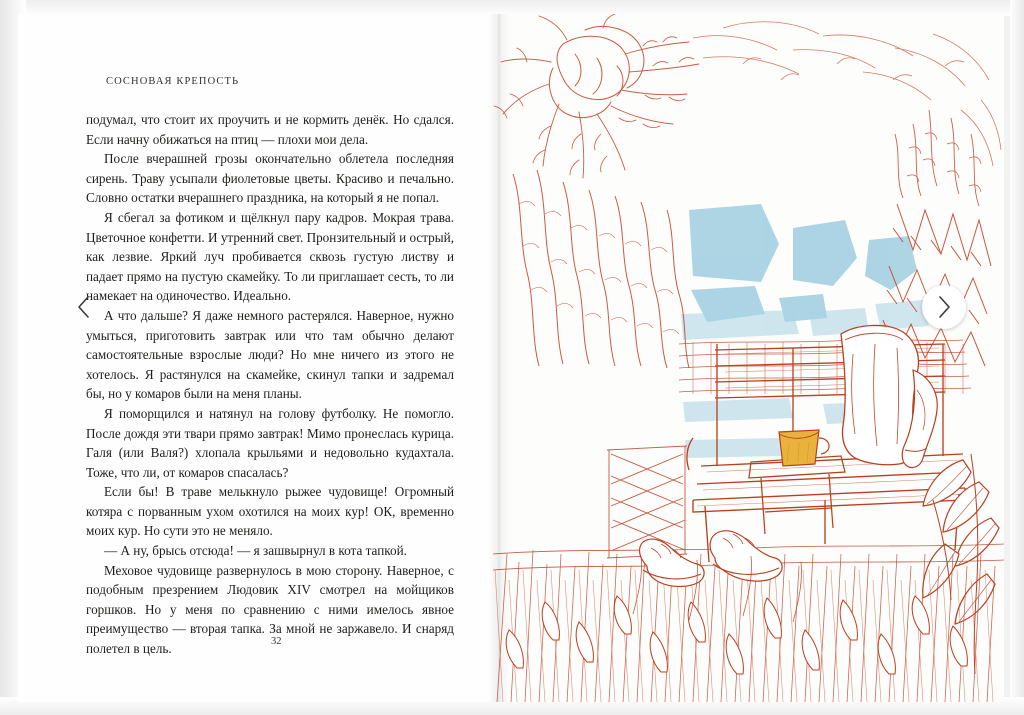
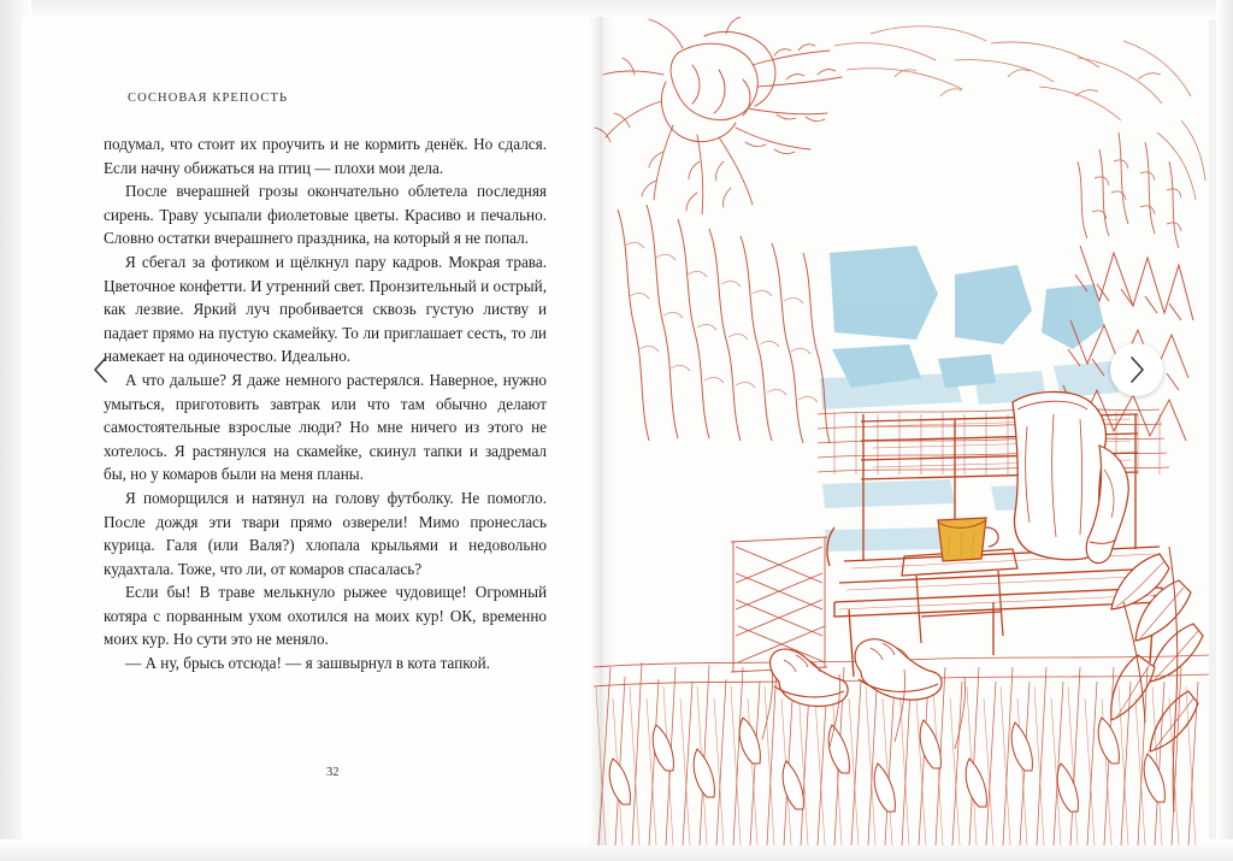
  СОСНОВАЯ КРЕПОСТЬ
  подумал, что стоит их проучить и не кормить денёк. Но сдал­ся. Если начну обижаться на птиц — плохи мои дела.
  После вчерашней грозы окончательно облетела последняя сирень. Траву усыпали фиолетовые цветы. Красиво и печально. Словно остатки вчерашнего праздника, на который я не попал.
  Я сбегал за фотиком и щёлкнул пару кадров. Мокрая тра­ва. Цветочное конфетти. И утренний свет. Пронзительный и острый, как лезвие. Яркий луч пробивается сквозь густую листву и падает прямо на пустую скамейку. То ли приглаша­ет сесть, то ли намекает на одиночество. Идеально.
  А что дальше? Я даже немного растерялся. Наверное, нужно умыться, приготовить завтрак или что там обычно делают самостоятельные взрослые люди? Но мне ничего из этого не хотелось. Я растянулся на скамейке, скинул тап­ки и задремал бы, но у комаров были на меня планы.
- Я поморщился и натянул на голову футболку. Не помогло. После дождя эти твари прямо завтрак! Мимо пронеслась курица. Галя (или Валя?) хлопала крыльями и недовольно кудахтала. Тоже, что ли, от комаров спасалась?
+ Я поморщился и натянул на голову футболку. Не помогло. После дождя эти твари прямо озверели! Мимо пронеслась курица. Галя (или Валя?) хлопала крыльями и недовольно кудахтала. Тоже, что ли, от комаров спасалась?
  Если бы! В траве мелькнуло рыжее чудовище! Огромный котяра с порванным ухом охотился на моих кур! ОК, вре­менно моих кур. Но сути это не меняло.
  — А ну, брысь отсюда! — я зашвырнул в кота тапкой.
- Меховое чудовище развернулось в мою сторону. Навер­ное, с подобным презрением Людовик XIV смотрел на мой­щиков горшков. Но у меня по сравнению с ними имелось явное преимущество — вторая тапка. За мной не заржавело. И снаряд полетел в цель.
  32
